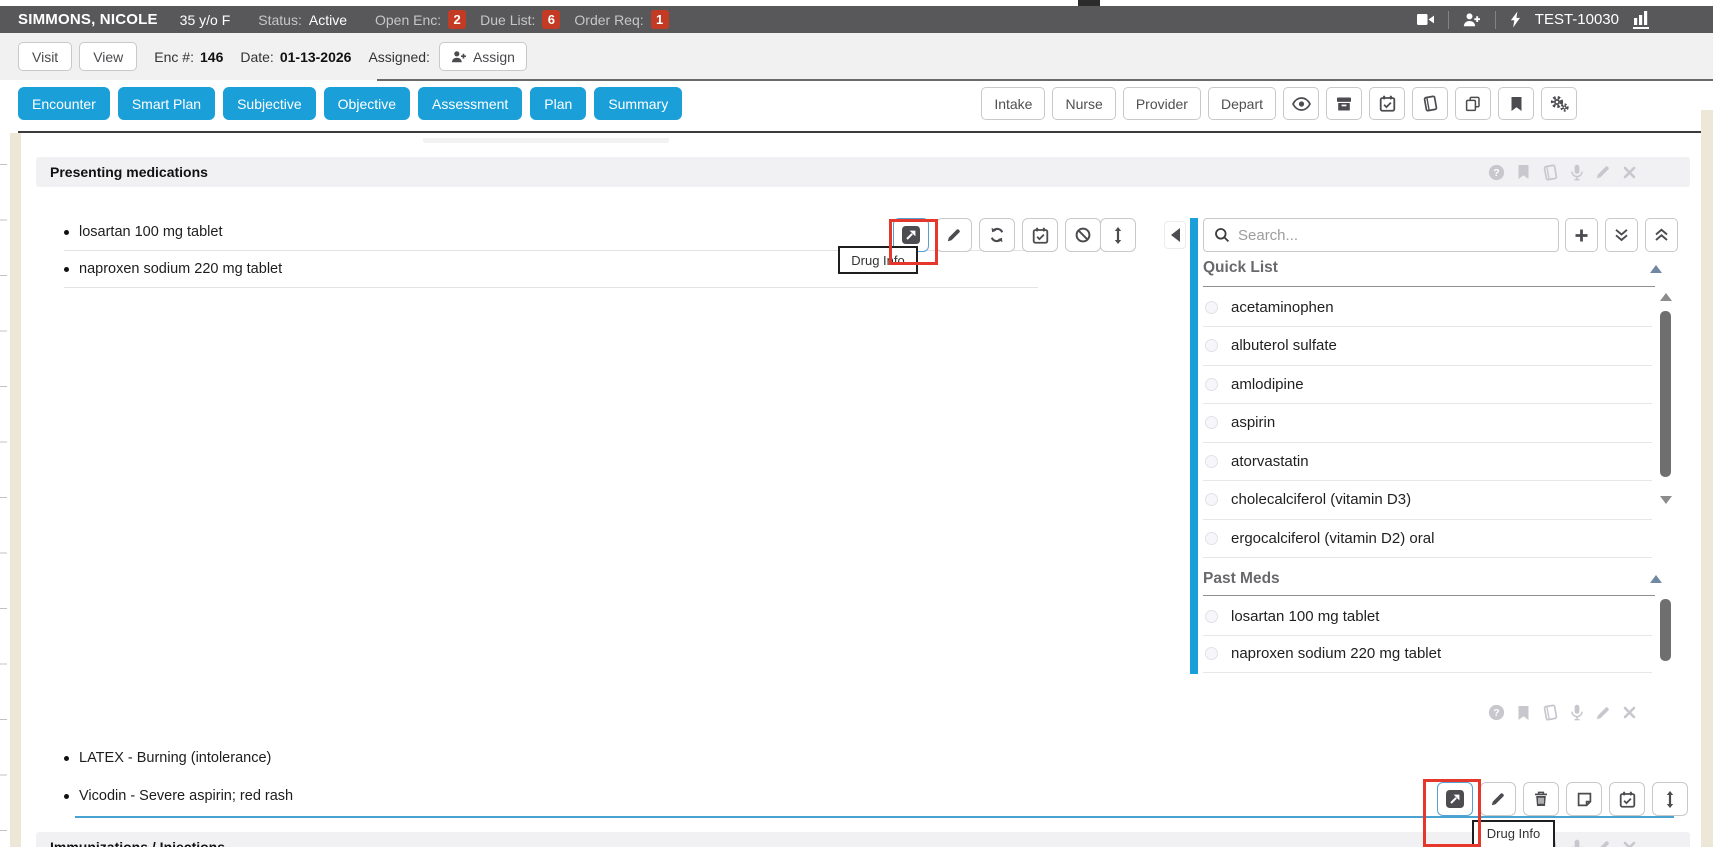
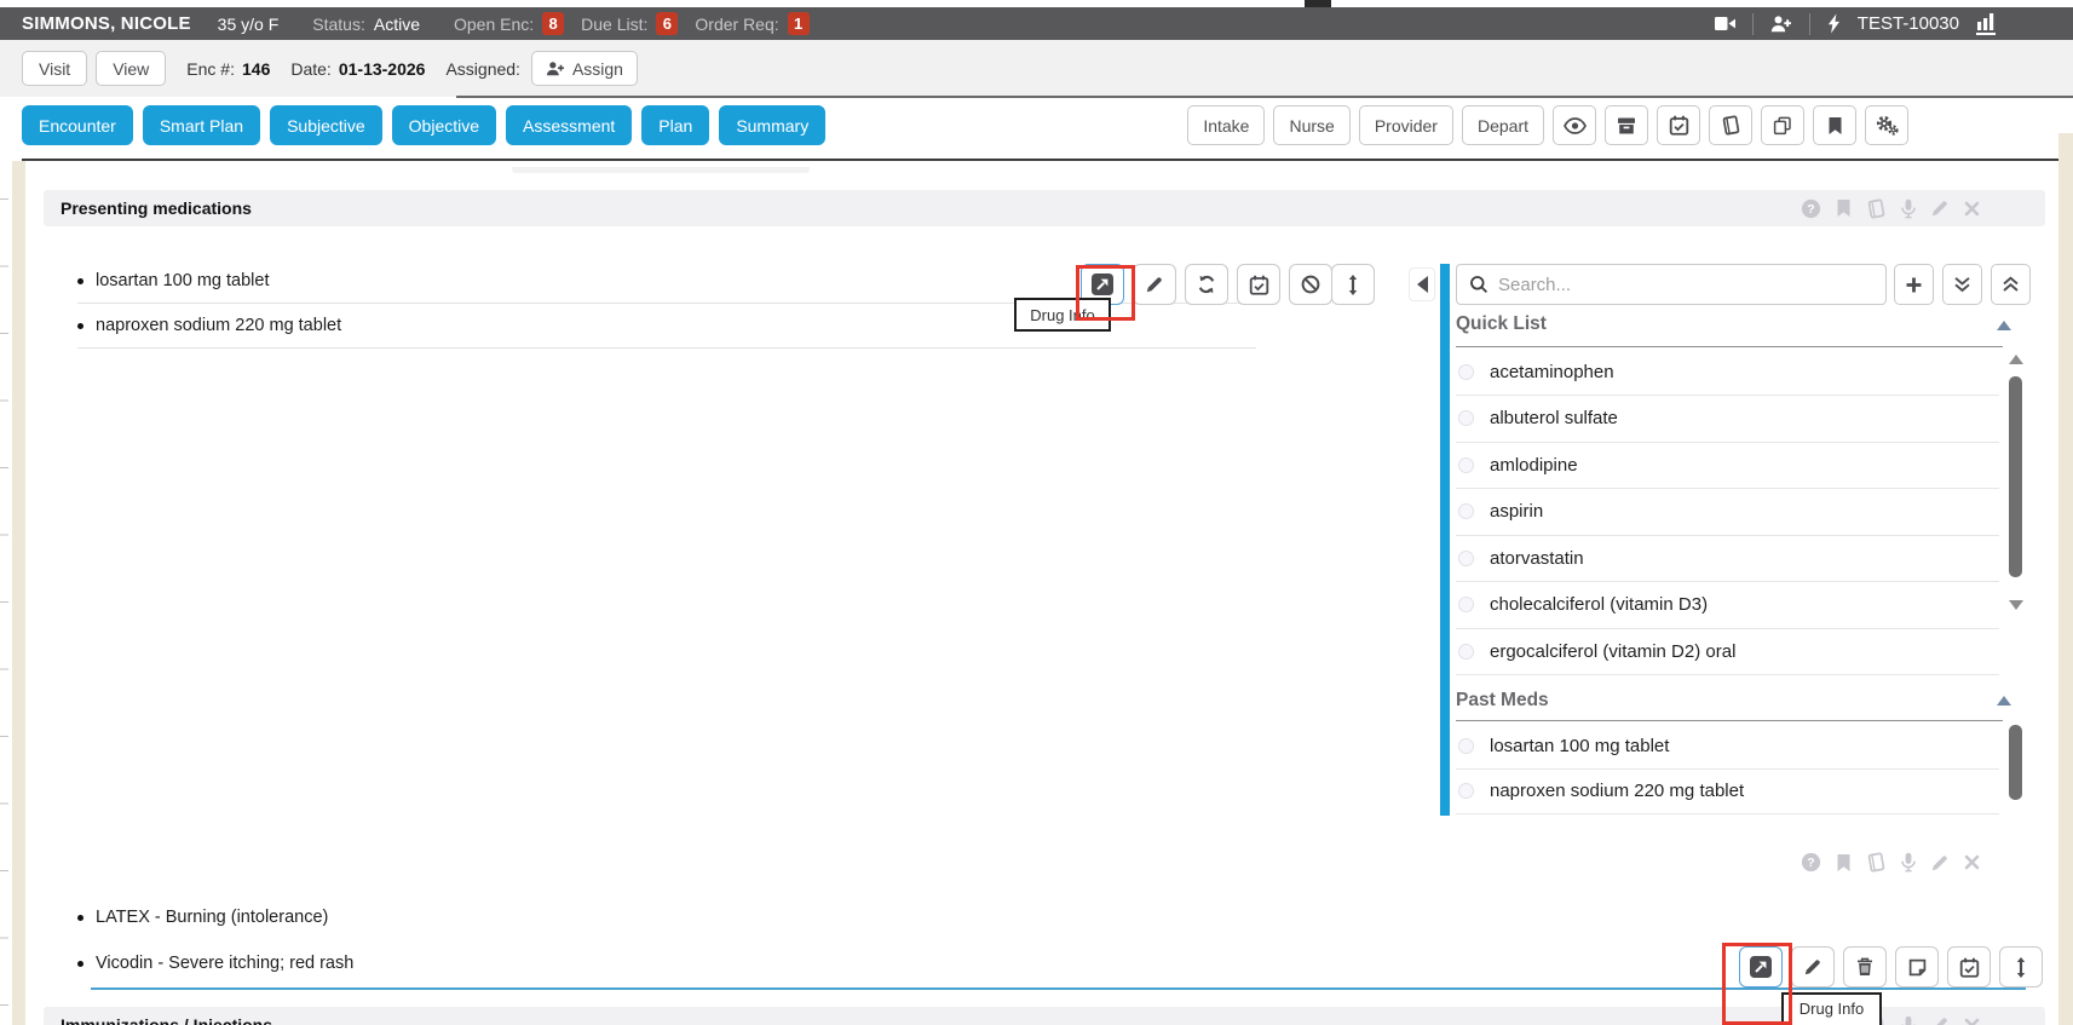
  SIMMONS, NICOLE
  35 y/o F
  Status:
  Active
  Open Enc:
- 2
+ 8
  Due List:
  6
  Order Req:
  1
  TEST-10030
  Visit
  View
  Enc #:
  146
  Date:
  01-13-2026
  Assigned:
  Assign
  Encounter
  Smart Plan
  Subjective
  Objective
  Assessment
  Plan
  Summary
  Intake
  Nurse
  Provider
  Depart
  Presenting medications
  ?
  losartan 100 mg tablet
  naproxen sodium 220 mg tablet
  Drug Info
  Search...
  Quick List
  acetaminophen
  albuterol sulfate
  amlodipine
  aspirin
  atorvastatin
  cholecalciferol (vitamin D3)
  ergocalciferol (vitamin D2) oral
  Past Meds
  losartan 100 mg tablet
  naproxen sodium 220 mg tablet
  ?
  LATEX - Burning (intolerance)
- Vicodin - Severe aspirin; red rash
+ Vicodin - Severe itching; red rash
  Drug Info
